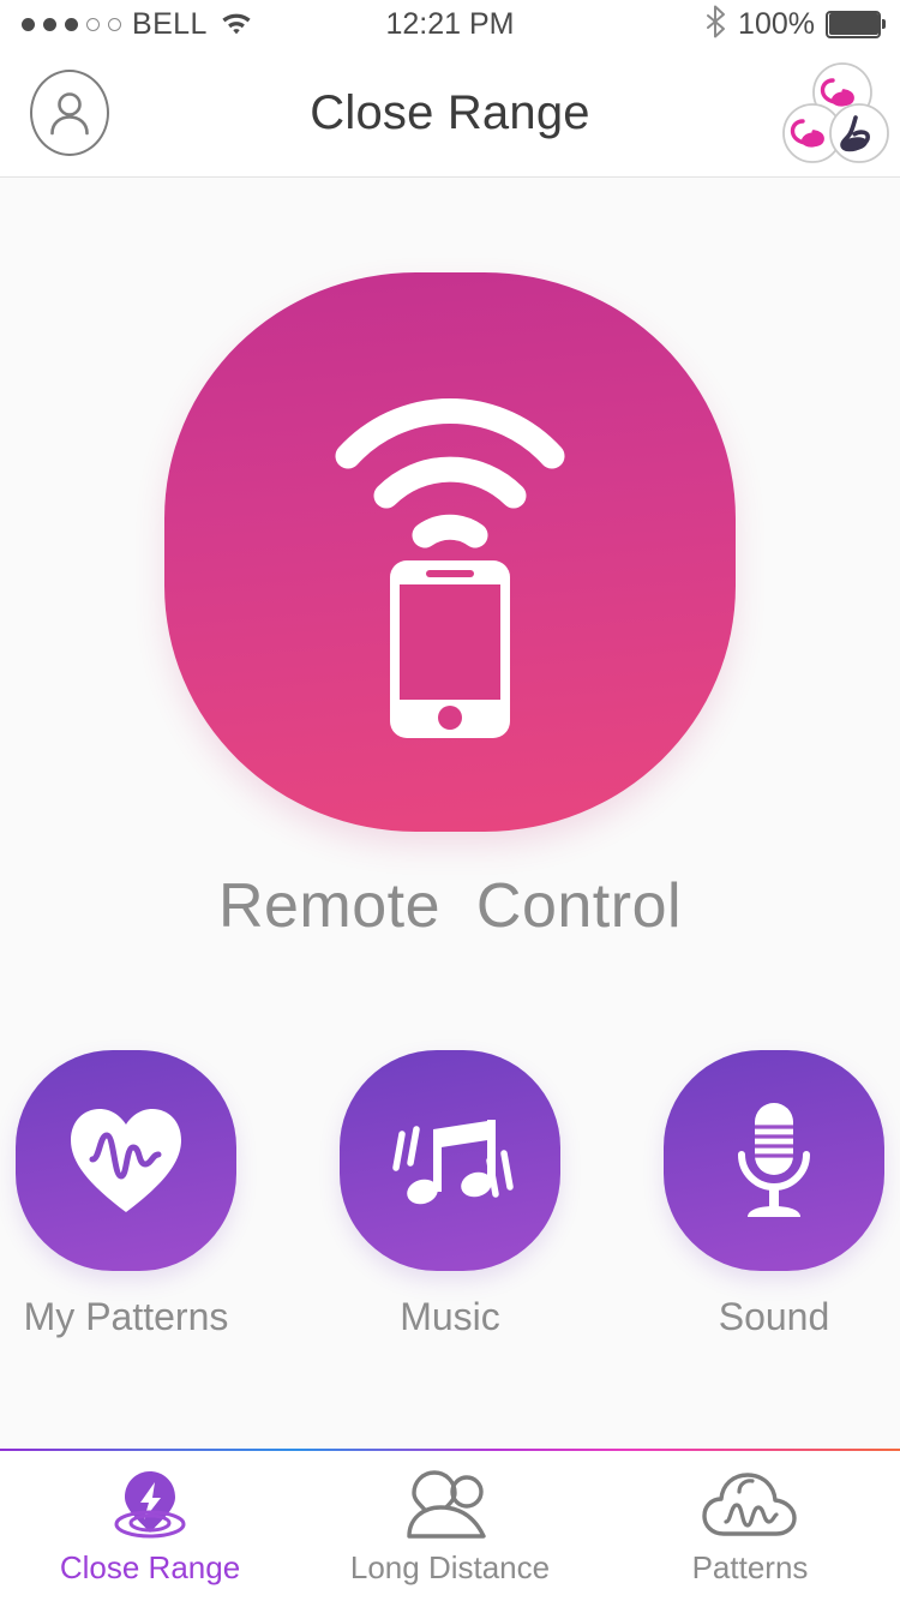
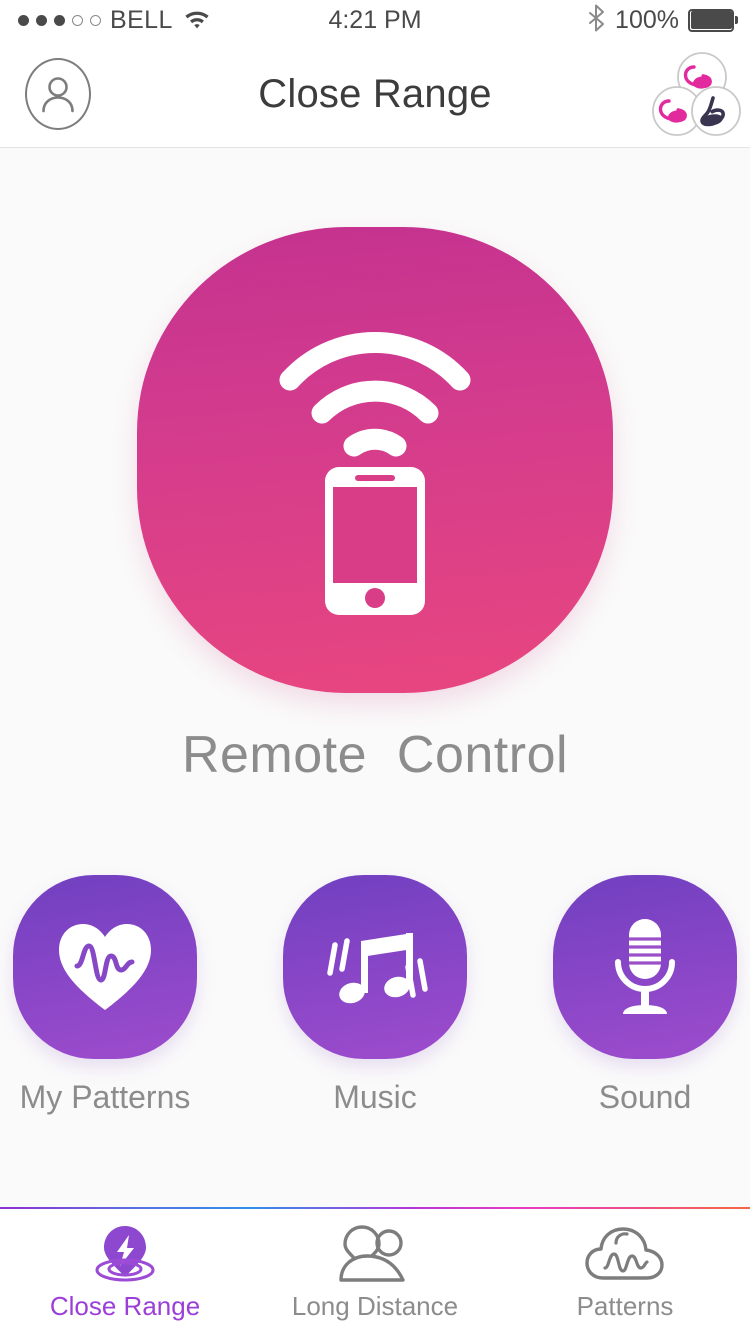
  BELL
- 12:21 PM
+ 4:21 PM
  100%
  Close Range
  Remote Control
  My Patterns
  Music
  Sound
  Close Range
  Long Distance
  Patterns
